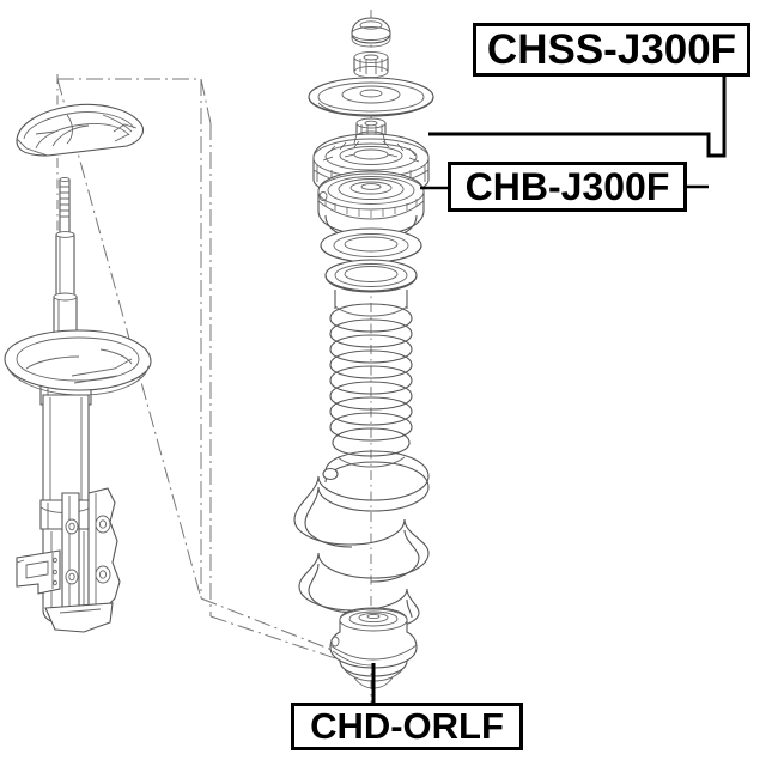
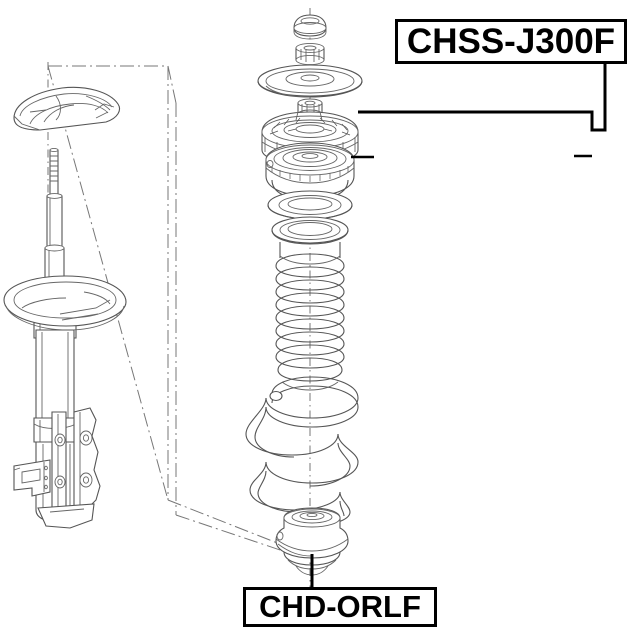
  CHSS-J300F
- CHB-J300F
  CHD-ORLF
